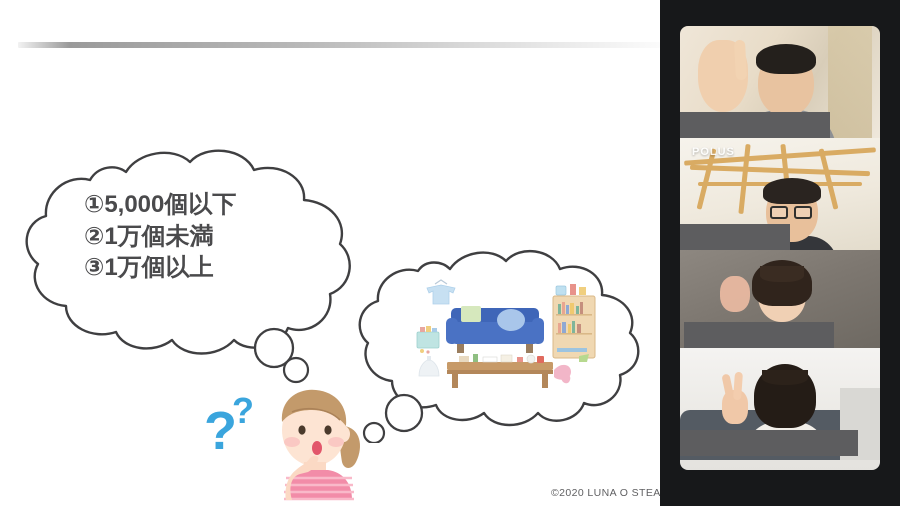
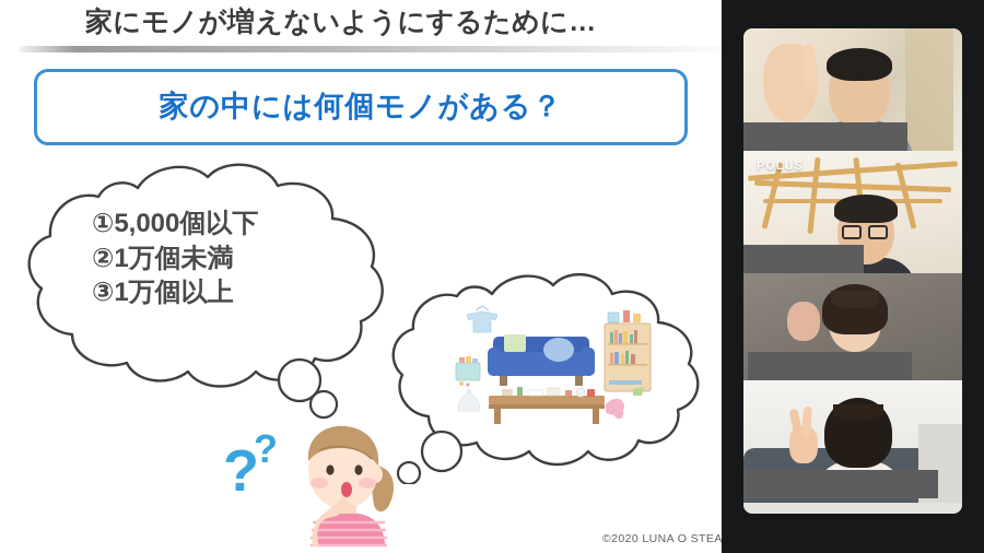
+ 家にモノが増えないようにするために…
+ 家の中には何個モノがある？
  ①5,000個以下
  ②1万個未満
  ③1万個以上
  ?
  ?
  ©2020 LUNA O STEA
  POLUS
